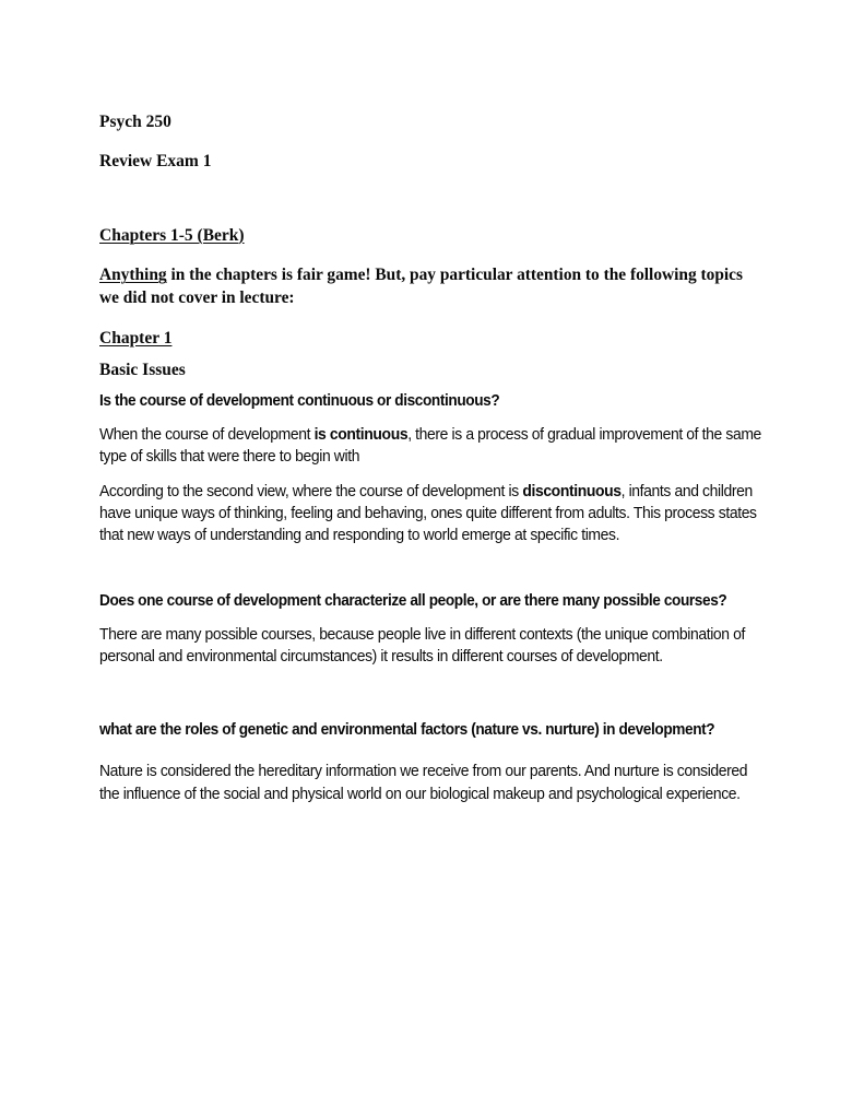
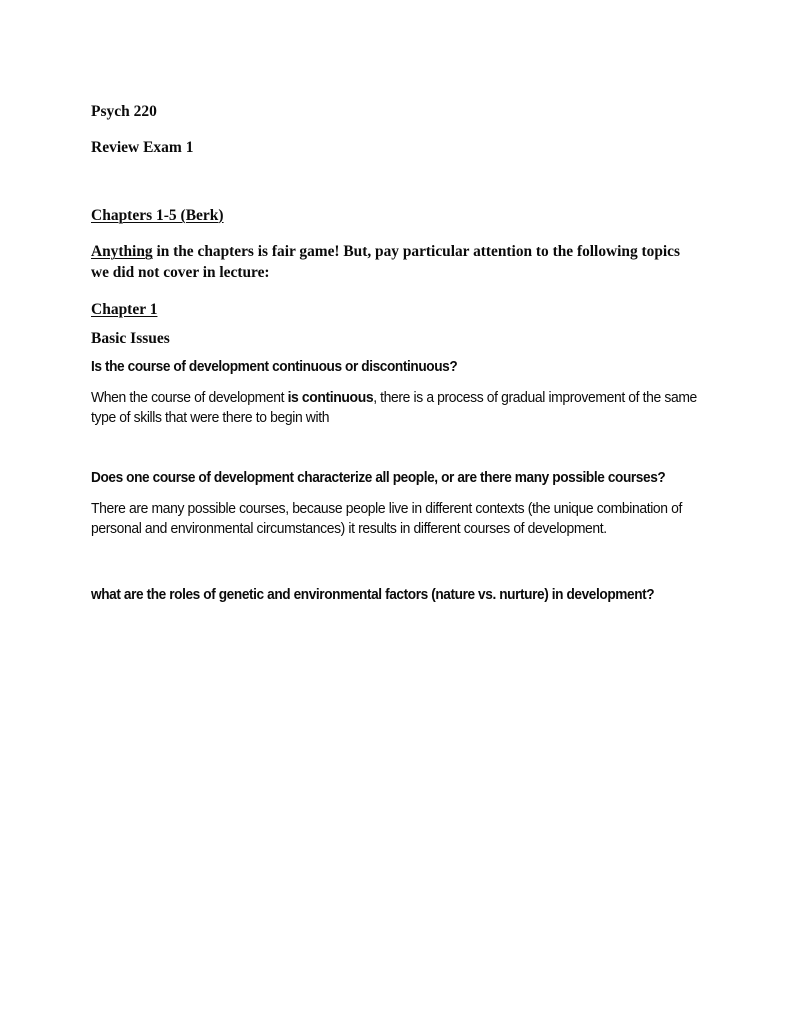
- Psych 250
+ Psych 220
  Review Exam 1
  Chapters 1-5 (Berk)
  Anything in the chapters is fair game! But, pay particular attention to the following topics we did not cover in lecture:
  Chapter 1
  Basic Issues
  Is the course of development continuous or discontinuous?
  When the course of development is continuous, there is a process of gradual improvement of the same type of skills that were there to begin with
- According to the second view, where the course of development is discontinuous, infants and children have unique ways of thinking, feeling and behaving, ones quite different from adults. This process states that new ways of understanding and responding to world emerge at specific times.
  Does one course of development characterize all people, or are there many possible courses?
  There are many possible courses, because people live in different contexts (the unique combination of personal and environmental circumstances) it results in different courses of development.
  what are the roles of genetic and environmental factors (nature vs. nurture) in development?
- Nature is considered the hereditary information we receive from our parents. And nurture is considered the influence of the social and physical world on our biological makeup and psychological experience.
